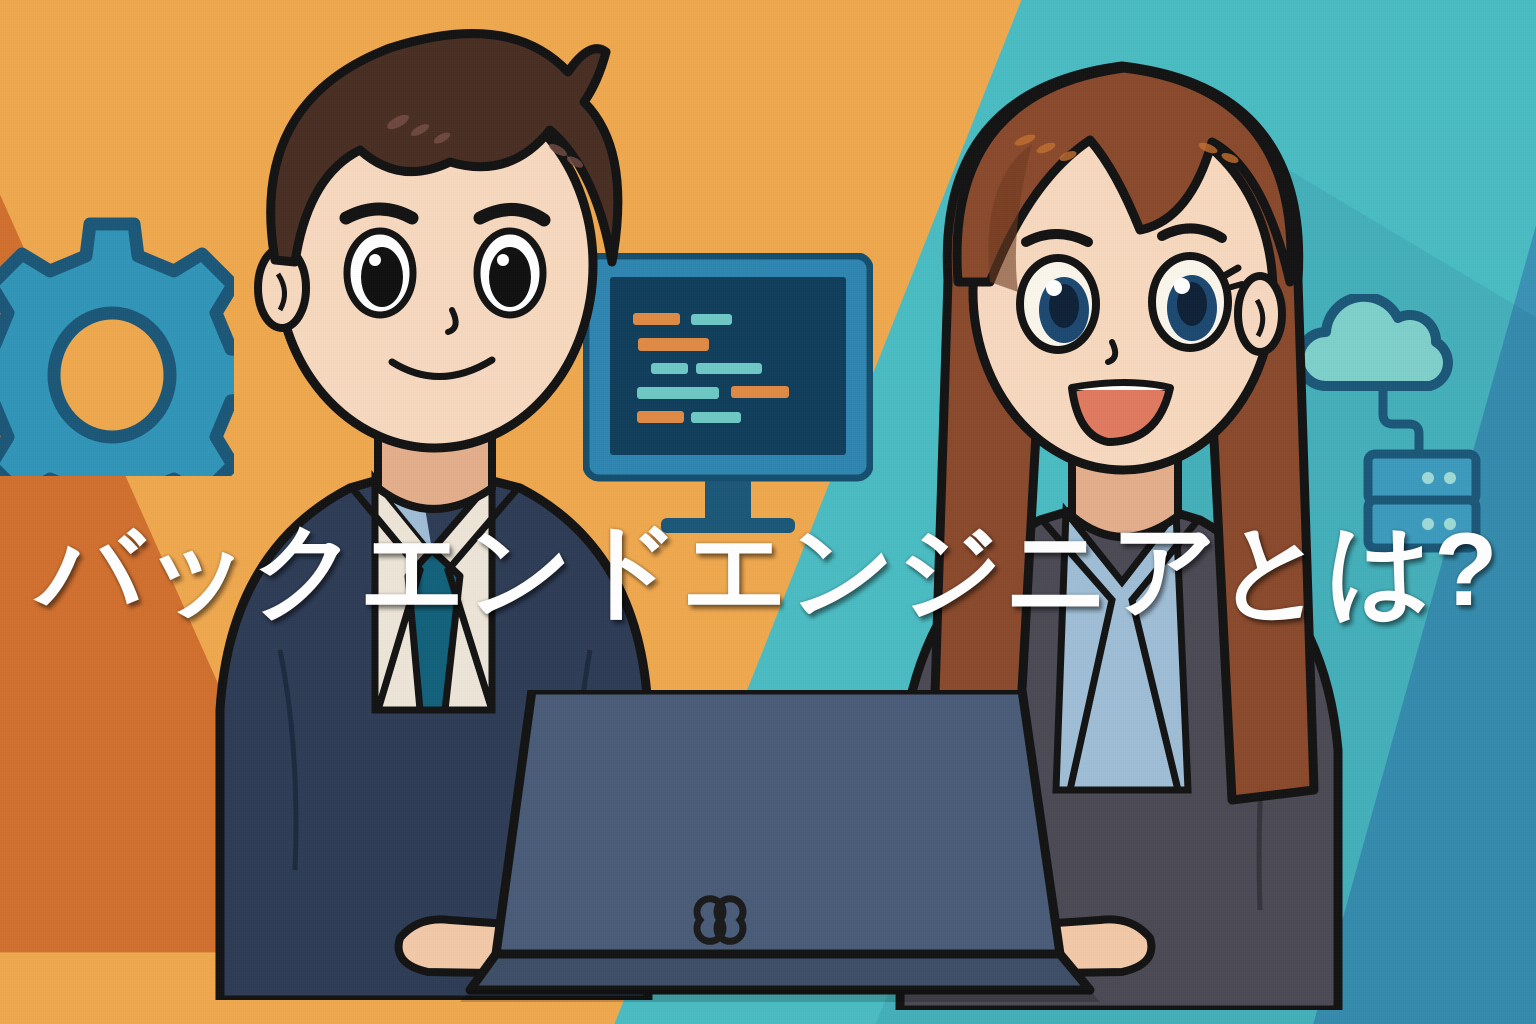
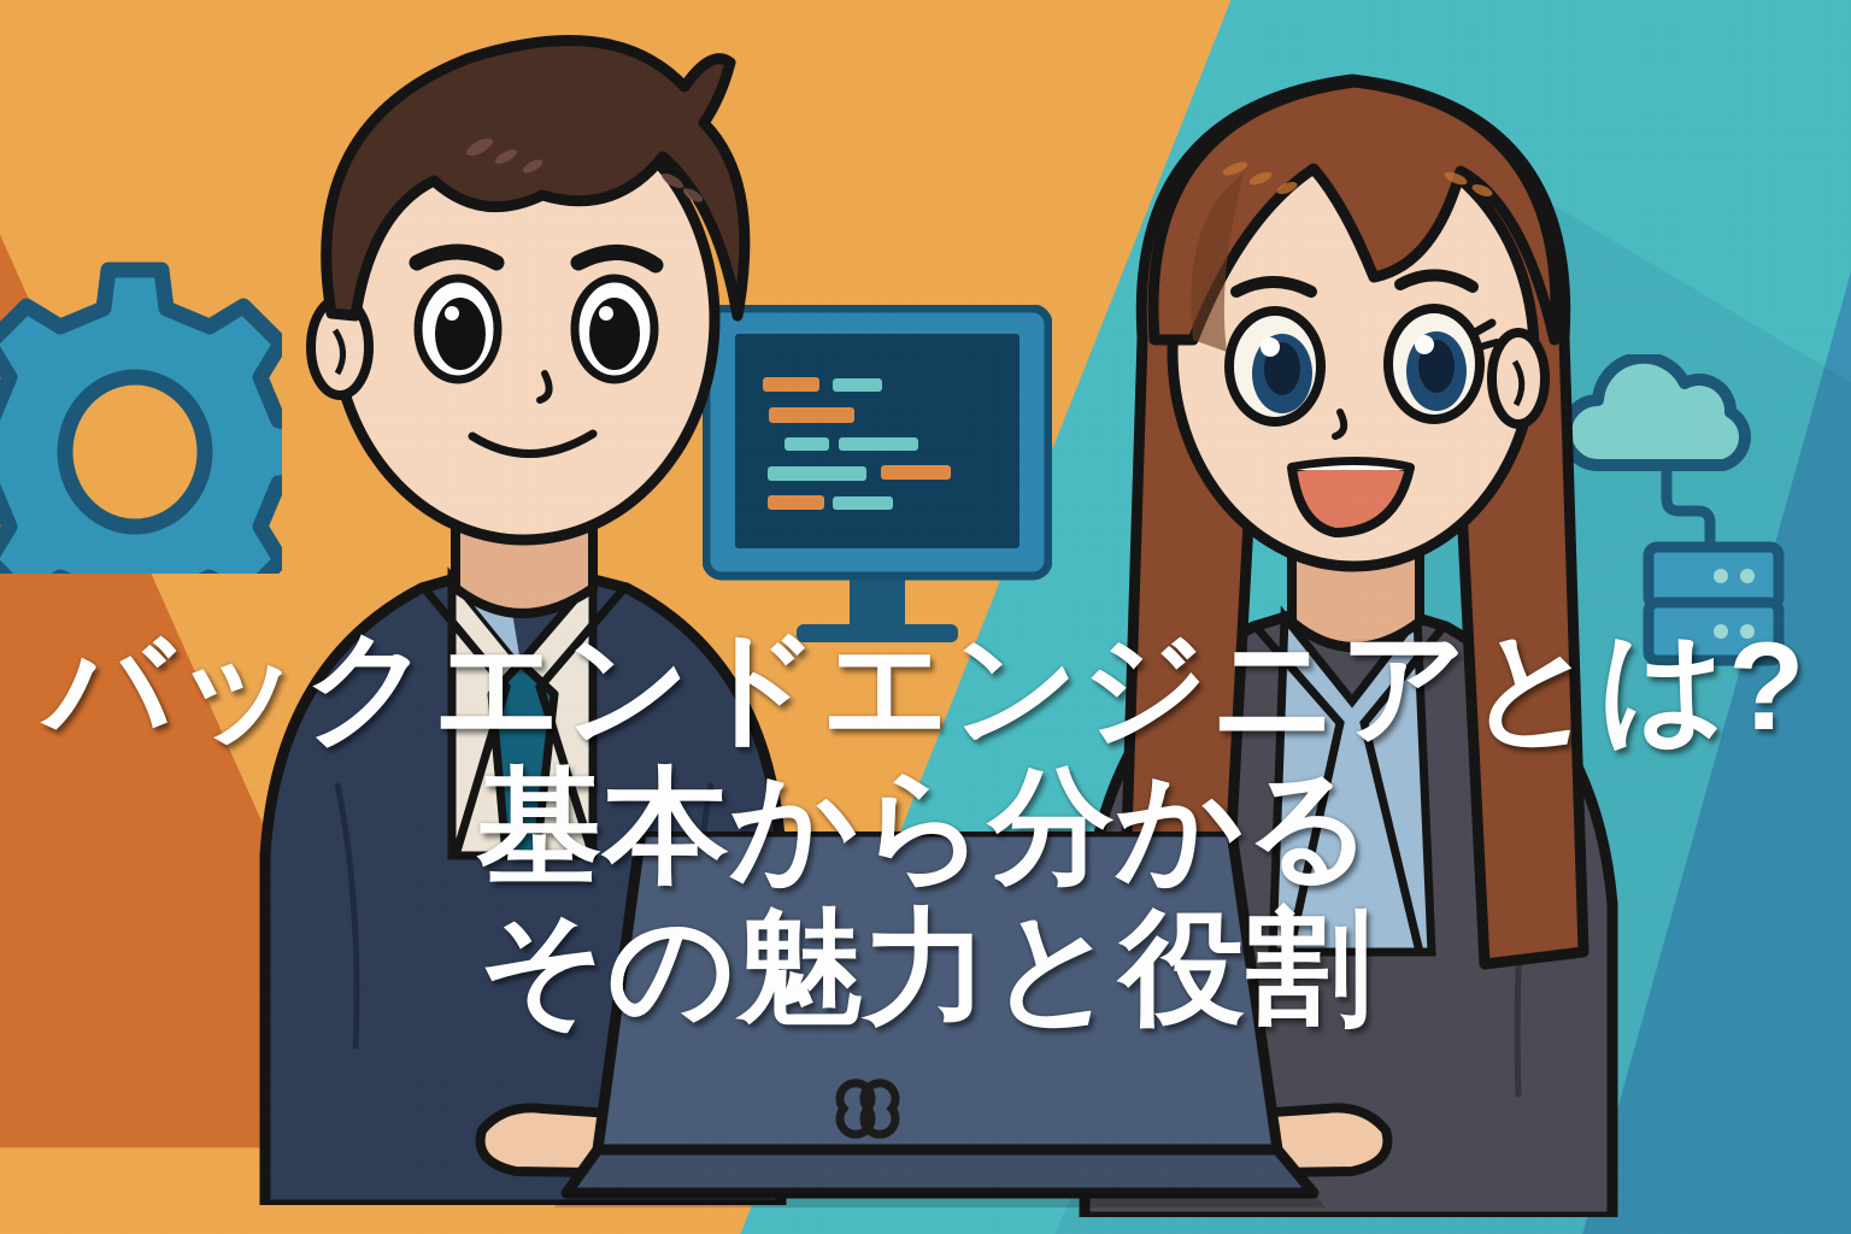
  バックエンドエンジニアとは?
+ 基本から分かる
+ その魅力と役割
